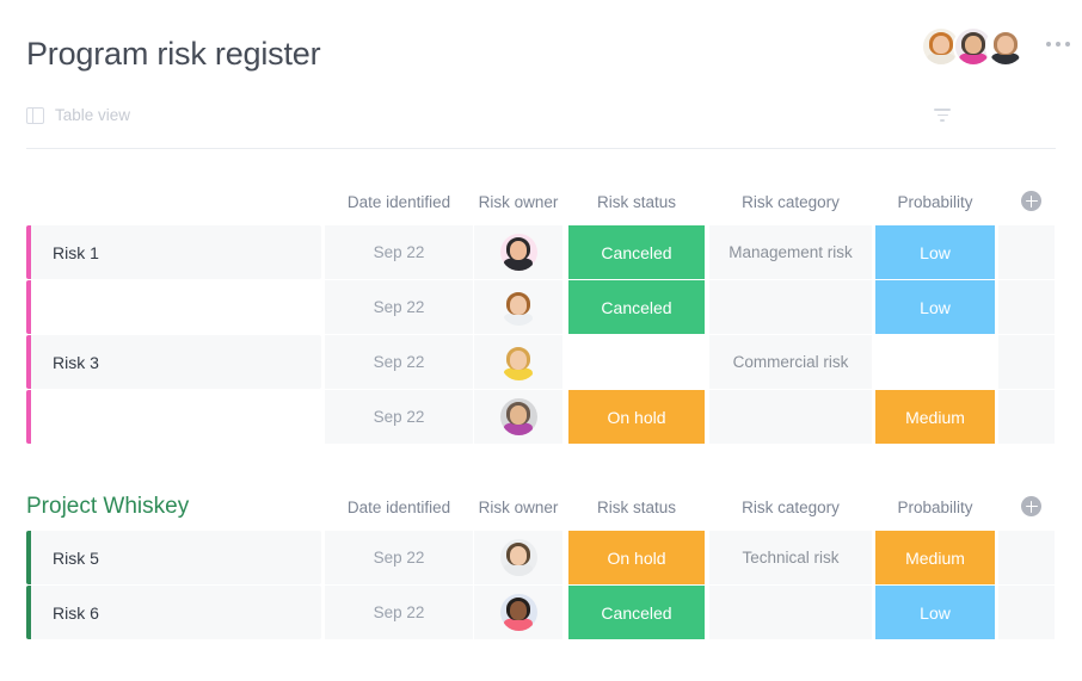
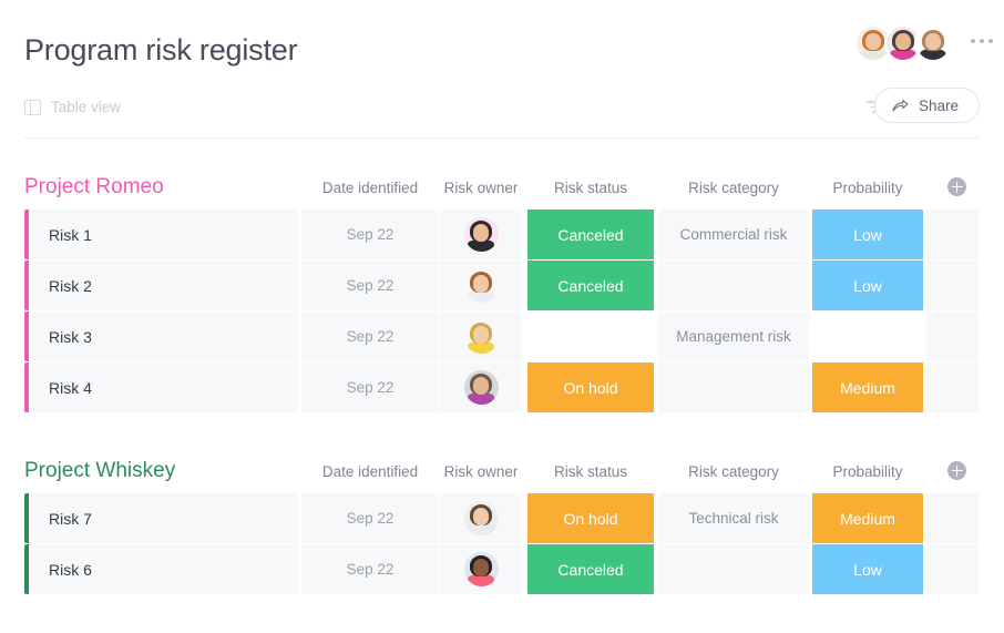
  Program risk register
  Table view
+ Share
+ Project Romeo
  Date identified
  Risk owner
  Risk status
  Risk category
  Probability
  Risk 1
  Sep 22
  Canceled
- Management risk
+ Commercial risk
  Low
+ Risk 2
  Sep 22
  Canceled
  Low
  Risk 3
  Sep 22
- Commercial risk
+ Management risk
+ Risk 4
  Sep 22
  On hold
  Medium
  Project Whiskey
  Date identified
  Risk owner
  Risk status
  Risk category
  Probability
- Risk 5
+ Risk 7
  Sep 22
  On hold
  Technical risk
  Medium
  Risk 6
  Sep 22
  Canceled
  Low
